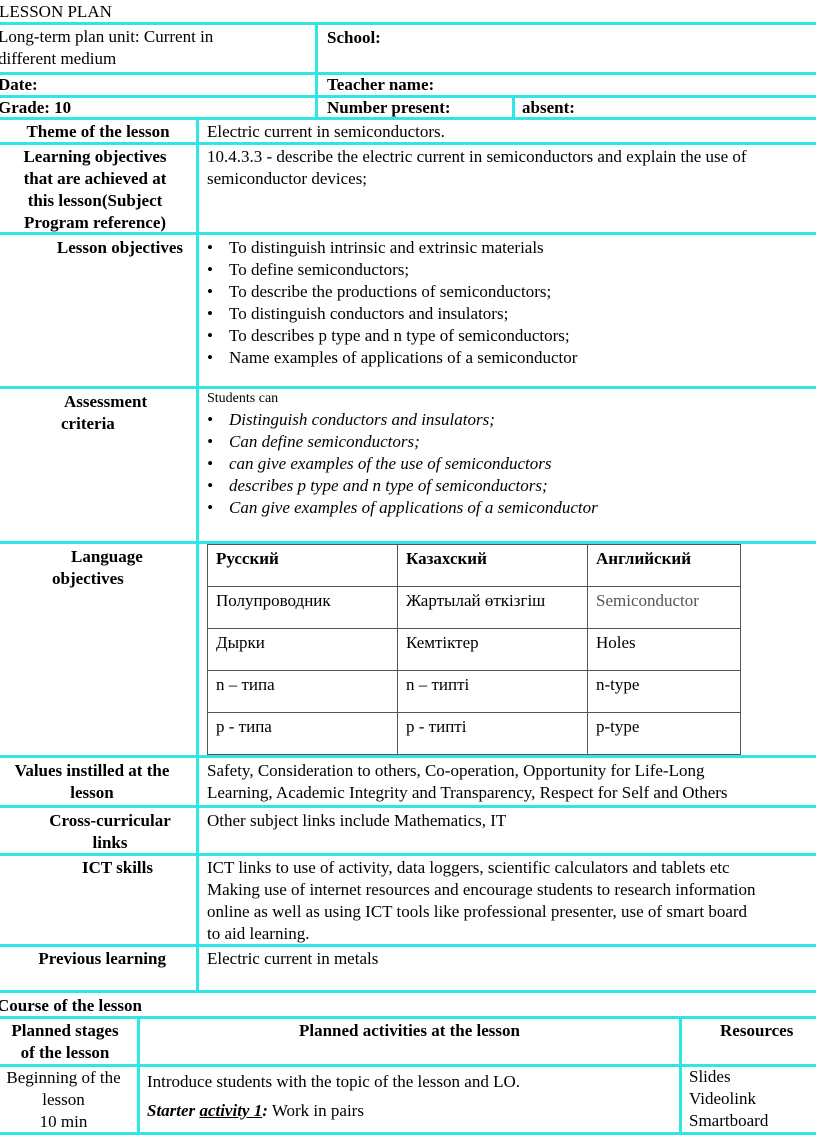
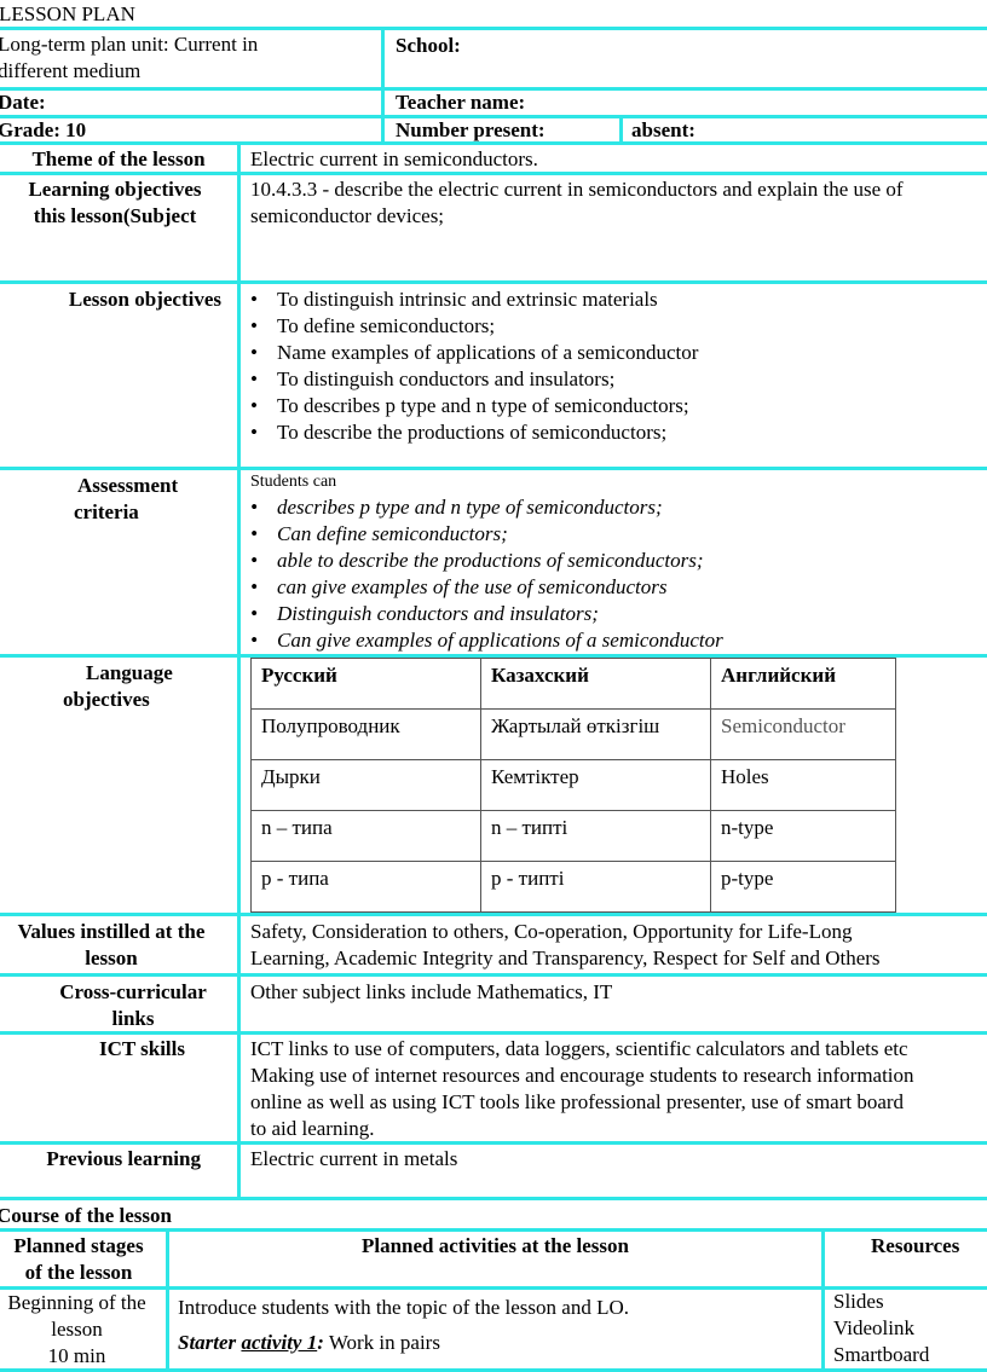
  LESSON PLAN
  Long-term plan unit: Current in
  different medium
  School:
  Date:
  Teacher name:
  Grade: 10
  Number present:
  absent:
  Theme of the lesson
  Electric current in semiconductors.
  Learning objectives
- that are achieved at
  this lesson(Subject
- Program reference)
  10.4.3.3 - describe the electric current in semiconductors and explain the use of
  semiconductor devices;
  Lesson objectives
  To distinguish intrinsic and extrinsic materials
  To define semiconductors;
- To describe the productions of semiconductors;
+ Name examples of applications of a semiconductor
  To distinguish conductors and insulators;
  To describes p type and n type of semiconductors;
- Name examples of applications of a semiconductor
+ To describe the productions of semiconductors;
  Assessment
  criteria
  Students can
- Distinguish conductors and insulators;
+ describes p type and n type of semiconductors;
  Can define semiconductors;
+ able to describe the productions of semiconductors;
  can give examples of the use of semiconductors
- describes p type and n type of semiconductors;
+ Distinguish conductors and insulators;
  Can give examples of applications of a semiconductor
  Language
  objectives
  Русский	Казахский	Английский
  Полупроводник	Жартылай өткізгіш	Semiconductor
  Дырки	Кемтіктер	Holes
  n – типа	n – типті	n-type
  p - типа	p - типті	p-type
  Values instilled at the
  lesson
  Safety, Consideration to others, Co-operation, Opportunity for Life-Long
  Learning, Academic Integrity and Transparency, Respect for Self and Others
  Cross-curricular
  links
  Other subject links include Mathematics, IT
  ICT skills
- ICT links to use of activity, data loggers, scientific calculators and tablets etc
+ ICT links to use of computers, data loggers, scientific calculators and tablets etc
  Making use of internet resources and encourage students to research information
  online as well as using ICT tools like professional presenter, use of smart board
  to aid learning.
  Previous learning
  Electric current in metals
  Course of the lesson
  Planned stages
  of the lesson
  Planned activities at the lesson
  Resources
  Beginning of the
  lesson
  10 min
  Introduce students with the topic of the lesson and LO.
  Starter activity 1: Work in pairs
  Slides
  Videolink
  Smartboard
